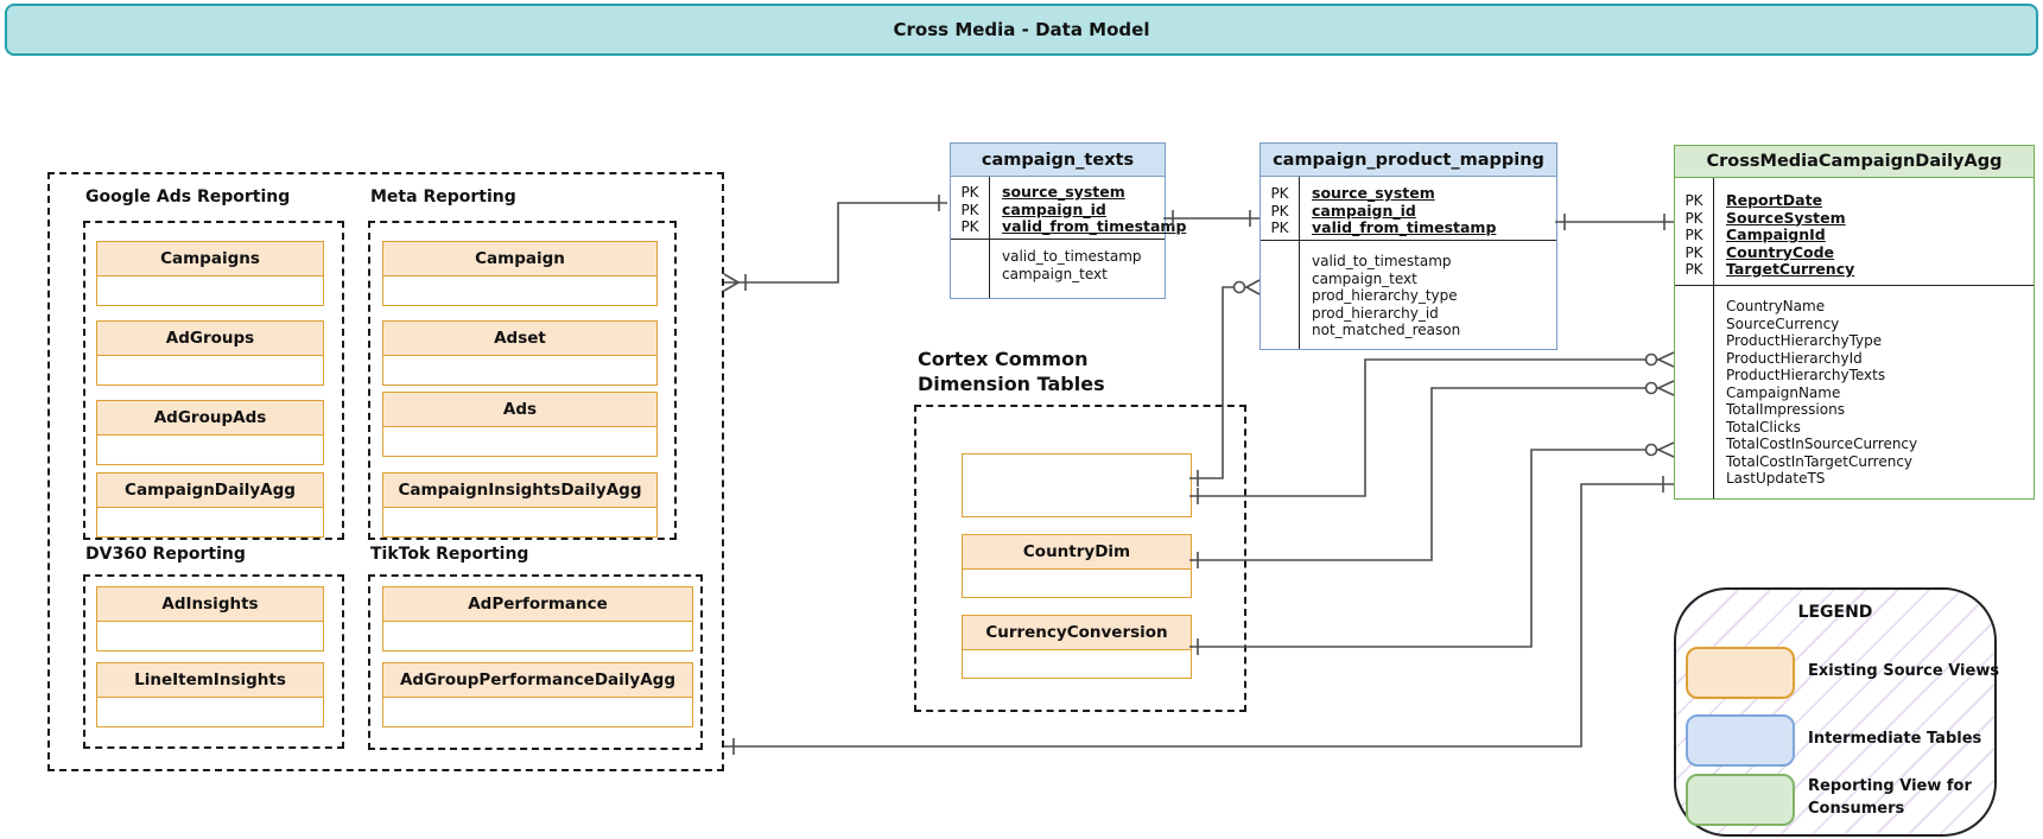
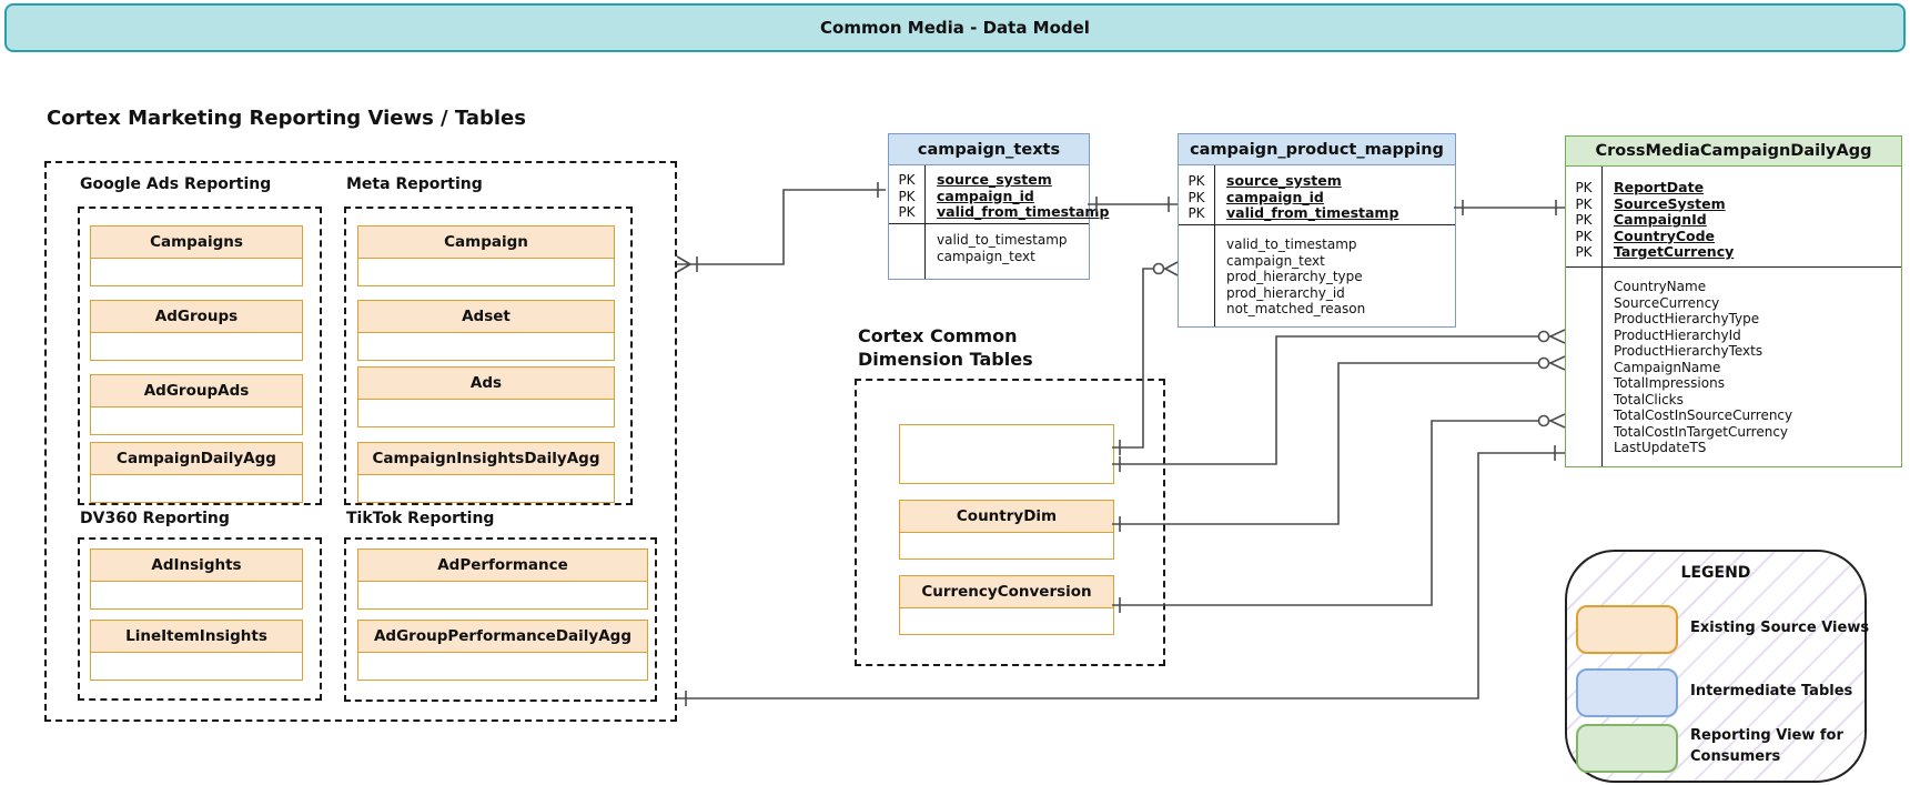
- Cross Media - Data Model
+ Common Media - Data Model
+ Cortex Marketing Reporting Views / Tables
  Google Ads Reporting
  Meta Reporting
  DV360 Reporting
  TikTok Reporting
  Campaigns
  AdGroups
  AdGroupAds
  CampaignDailyAgg
  Campaign
  Adset
  Ads
  CampaignInsightsDailyAgg
  AdInsights
  LineItemInsights
  AdPerformance
  AdGroupPerformanceDailyAgg
  campaign_texts
  PK
  PK
  PK
  source_system
  campaign_id
  valid_from_timestamp
  valid_to_timestamp
  campaign_text
  campaign_product_mapping
  PK
  PK
  PK
  source_system
  campaign_id
  valid_from_timestamp
  valid_to_timestamp
  campaign_text
  prod_hierarchy_type
  prod_hierarchy_id
  not_matched_reason
  CrossMediaCampaignDailyAgg
  PK
  PK
  PK
  PK
  PK
  ReportDate
  SourceSystem
  CampaignId
  CountryCode
  TargetCurrency
  CountryName
  SourceCurrency
  ProductHierarchyType
  ProductHierarchyId
  ProductHierarchyTexts
  CampaignName
  TotalImpressions
  TotalClicks
  TotalCostInSourceCurrency
  TotalCostInTargetCurrency
  LastUpdateTS
  Cortex Common
  Dimension Tables
  CountryDim
  CurrencyConversion
  LEGEND
  Existing Source Views
  Intermediate Tables
  Reporting View for
  Consumers
